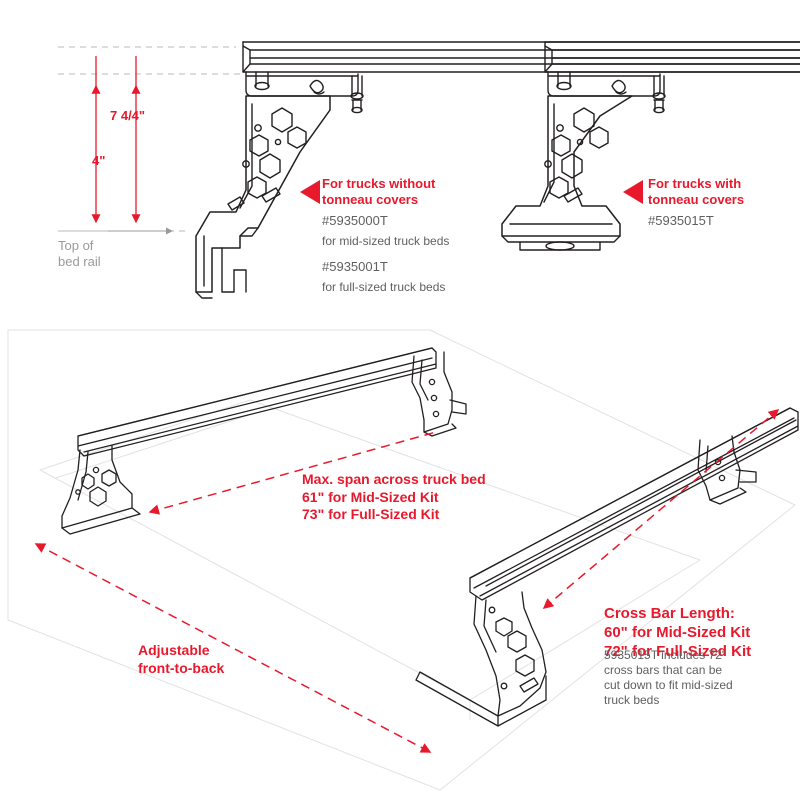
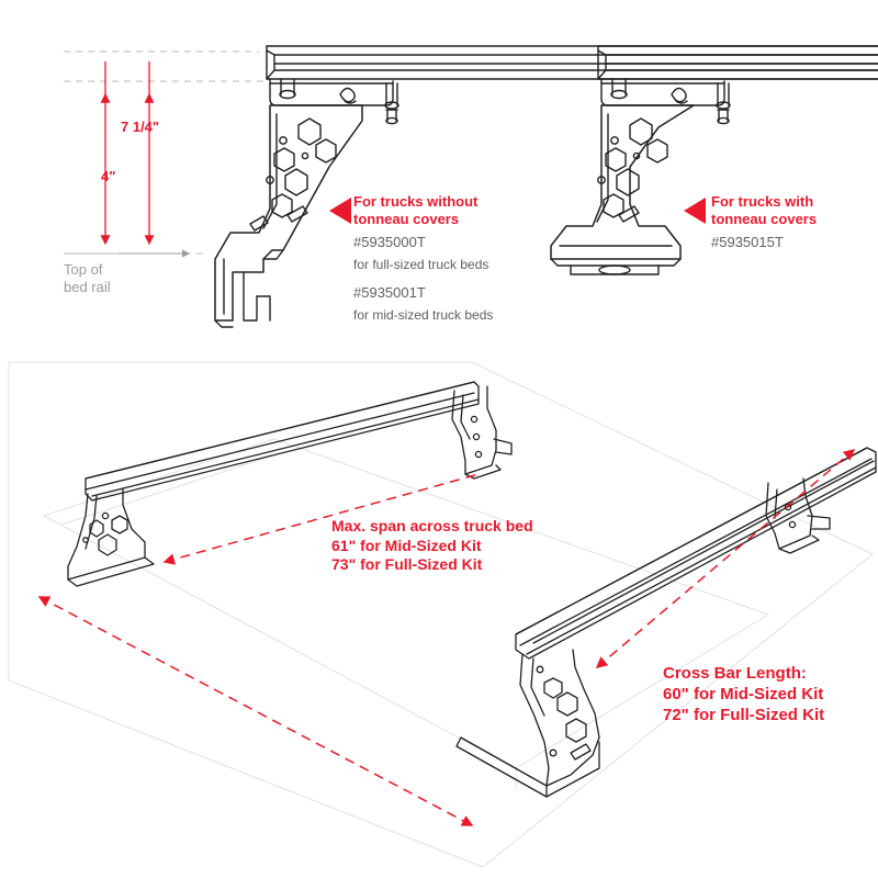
- 7 4/4"
+ 7 1/4"
  4"
  Top of
  bed rail
  For trucks without
  tonneau covers
  #5935000T
- for mid-sized truck beds
+ for full-sized truck beds
  #5935001T
- for full-sized truck beds
+ for mid-sized truck beds
  For trucks with
  tonneau covers
  #5935015T
  Max. span across truck bed
  61" for Mid-Sized Kit
  73" for Full-Sized Kit
- Adjustable
- front-to-back
  Cross Bar Length:
  60" for Mid-Sized Kit
  72" for Full-Sized Kit
- 5935015T includes 72"
- cross bars that can be
- cut down to fit mid-sized
- truck beds
